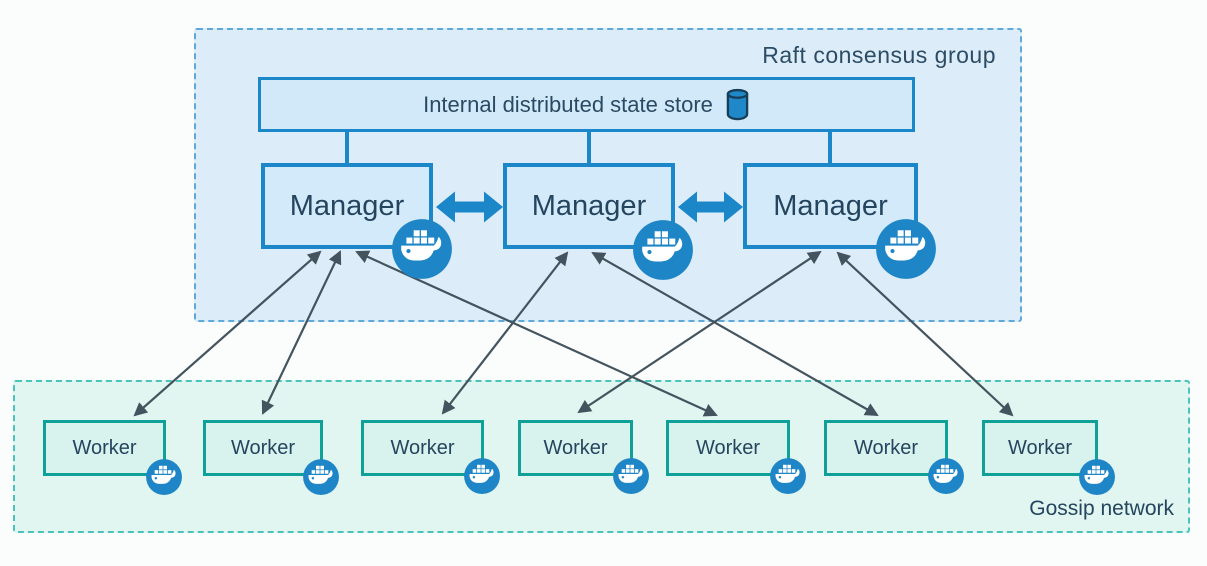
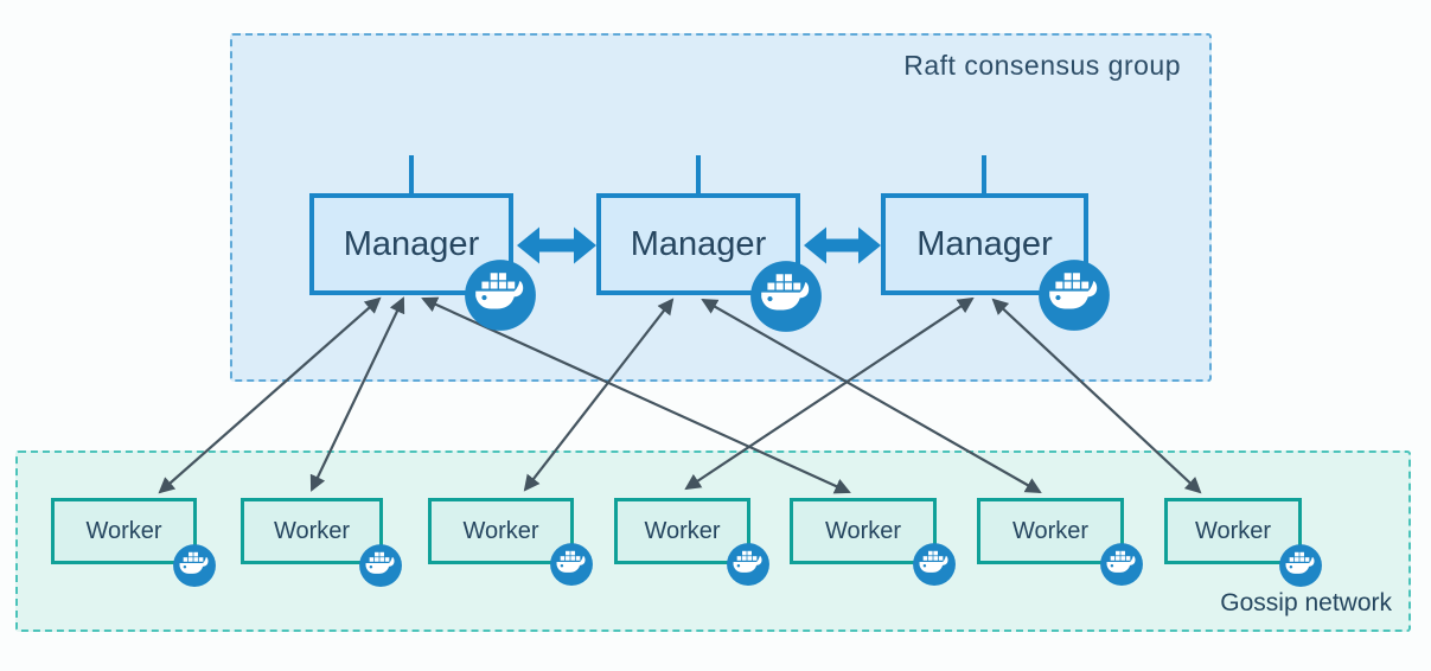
  Raft consensus group
- Internal distributed state store
  Manager
  Manager
  Manager
  Gossip network
  Worker
  Worker
  Worker
  Worker
  Worker
  Worker
  Worker
